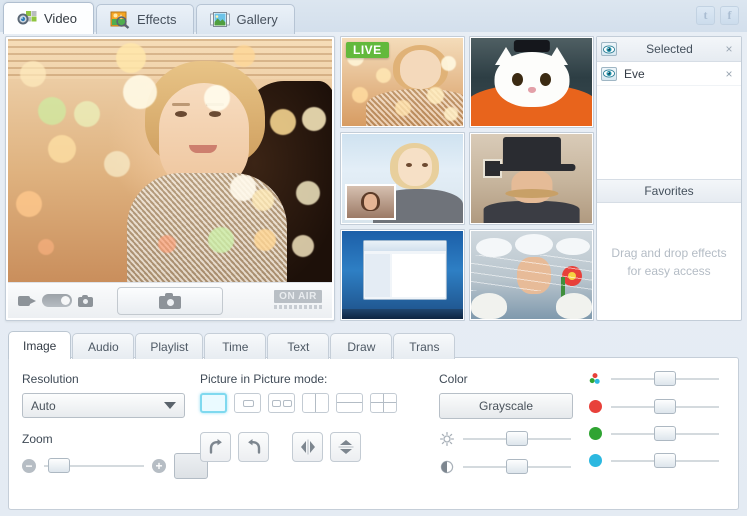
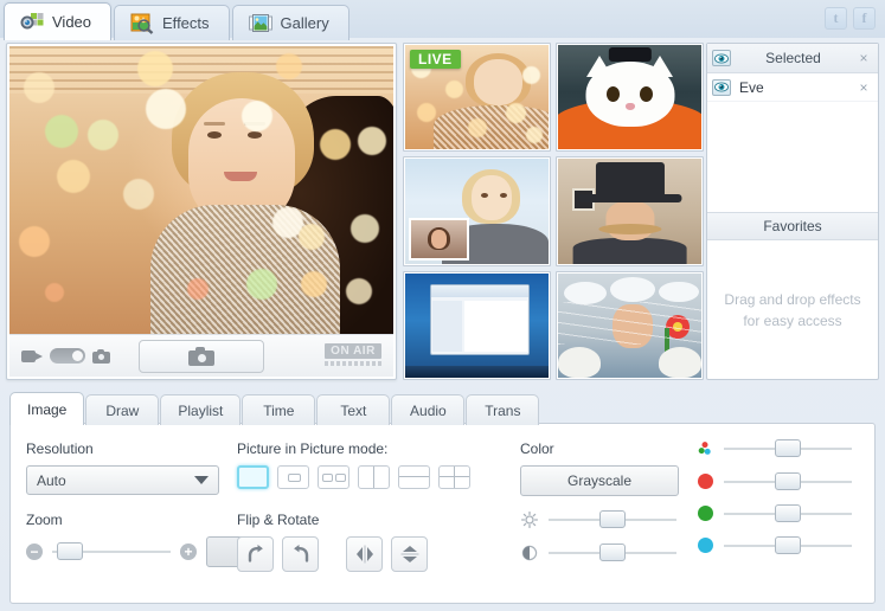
  Video
  Effects
  Gallery
  t
  f
  ON AIR
  LIVE
  Selected
  ×
  Eve
  ×
  Favorites
  Drag and drop effects
  for easy access
  Image
- Audio
+ Draw
  Playlist
  Time
  Text
- Draw
+ Audio
  Trans
  Resolution
  Auto
  Zoom
  −
  +
  Picture in Picture mode:
+ Flip & Rotate
  Color
  Grayscale
